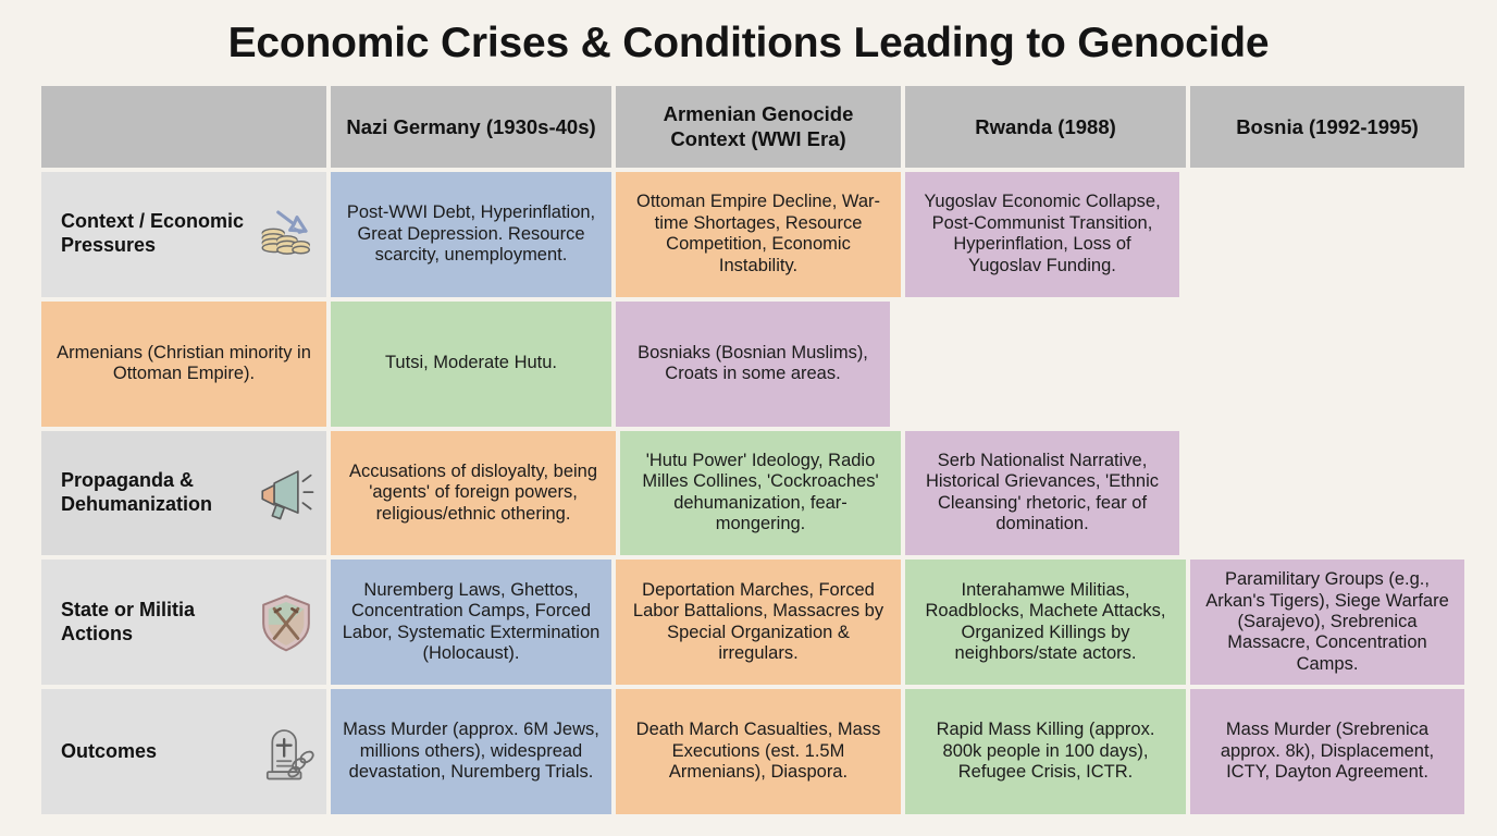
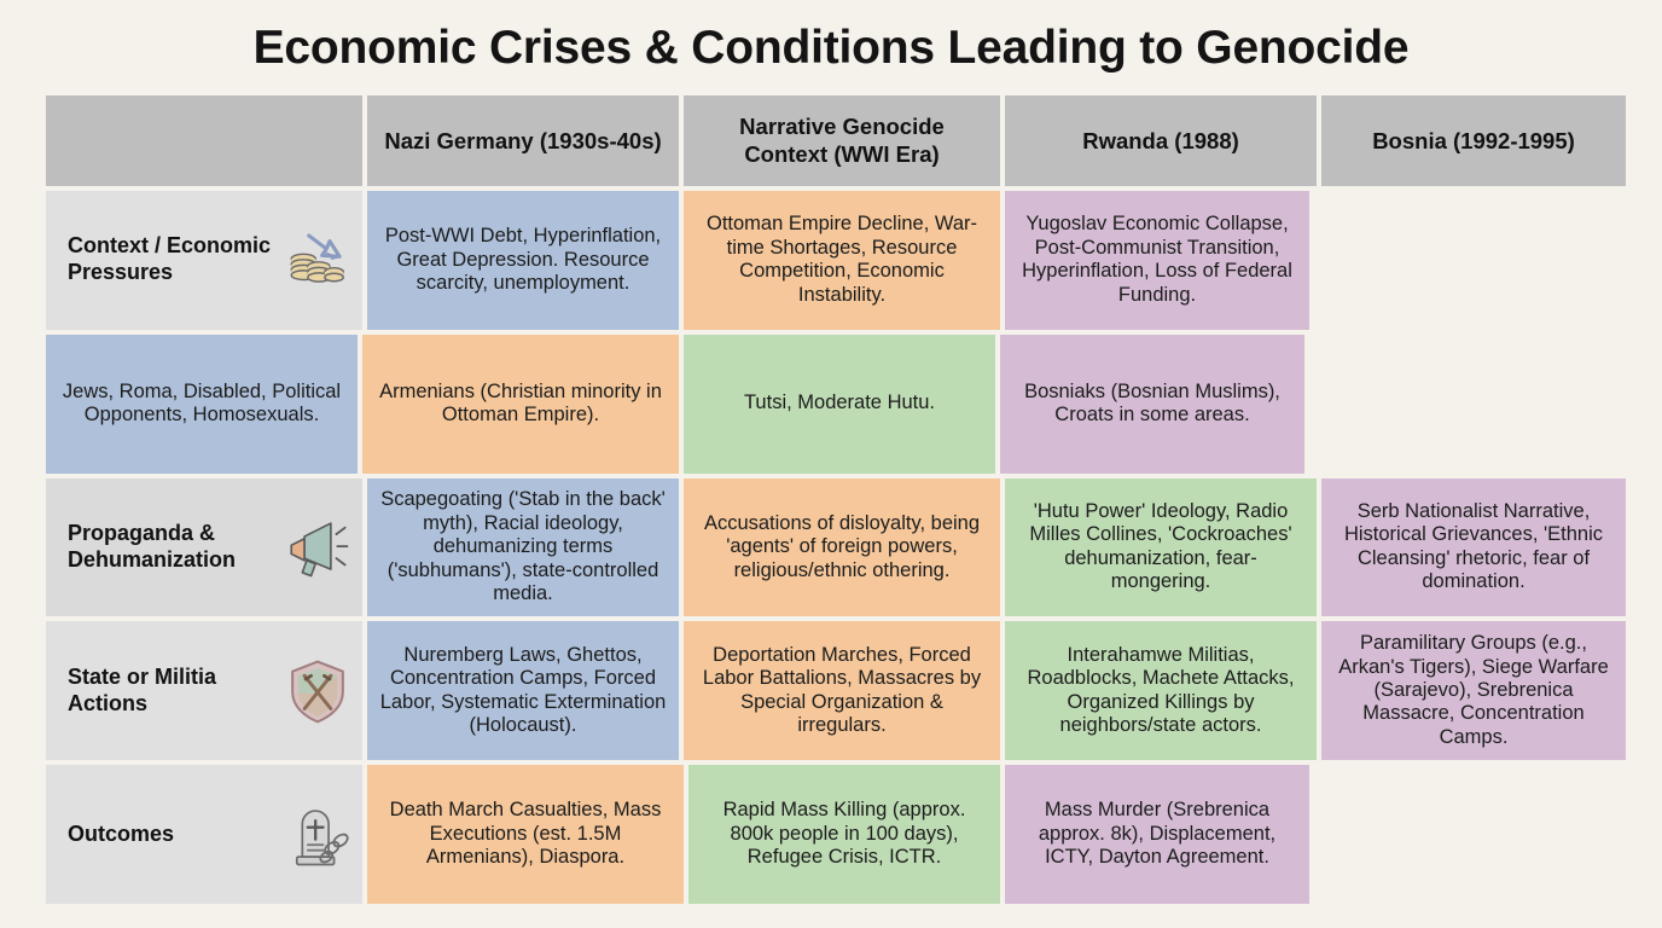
  Economic Crises & Conditions Leading to Genocide
  Nazi Germany (1930s-40s)
- Armenian Genocide Context (WWI Era)
+ Narrative Genocide Context (WWI Era)
  Rwanda (1988)
  Bosnia (1992-1995)
  Context / Economic Pressures
  Post-WWI Debt, Hyperinflation, Great Depression. Resource scarcity, unemployment.
  Ottoman Empire Decline, War-time Shortages, Resource Competition, Economic Instability.
- Yugoslav Economic Collapse, Post-Communist Transition, Hyperinflation, Loss of Yugoslav Funding.
+ Yugoslav Economic Collapse, Post-Communist Transition, Hyperinflation, Loss of Federal Funding.
+ Jews, Roma, Disabled, Political Opponents, Homosexuals.
  Armenians (Christian minority in Ottoman Empire).
  Tutsi, Moderate Hutu.
  Bosniaks (Bosnian Muslims), Croats in some areas.
  Propaganda & Dehumanization
+ Scapegoating ('Stab in the back' myth), Racial ideology, dehumanizing terms ('subhumans'), state-controlled media.
  Accusations of disloyalty, being 'agents' of foreign powers, religious/ethnic othering.
  'Hutu Power' Ideology, Radio Milles Collines, 'Cockroaches' dehumanization, fear-mongering.
  Serb Nationalist Narrative, Historical Grievances, 'Ethnic Cleansing' rhetoric, fear of domination.
  State or Militia Actions
  Nuremberg Laws, Ghettos, Concentration Camps, Forced Labor, Systematic Extermination (Holocaust).
  Deportation Marches, Forced Labor Battalions, Massacres by Special Organization & irregulars.
  Interahamwe Militias, Roadblocks, Machete Attacks, Organized Killings by neighbors/state actors.
  Paramilitary Groups (e.g., Arkan's Tigers), Siege Warfare (Sarajevo), Srebrenica Massacre, Concentration Camps.
  Outcomes
- Mass Murder (approx. 6M Jews, millions others), widespread devastation, Nuremberg Trials.
  Death March Casualties, Mass Executions (est. 1.5M Armenians), Diaspora.
  Rapid Mass Killing (approx. 800k people in 100 days), Refugee Crisis, ICTR.
  Mass Murder (Srebrenica approx. 8k), Displacement, ICTY, Dayton Agreement.
